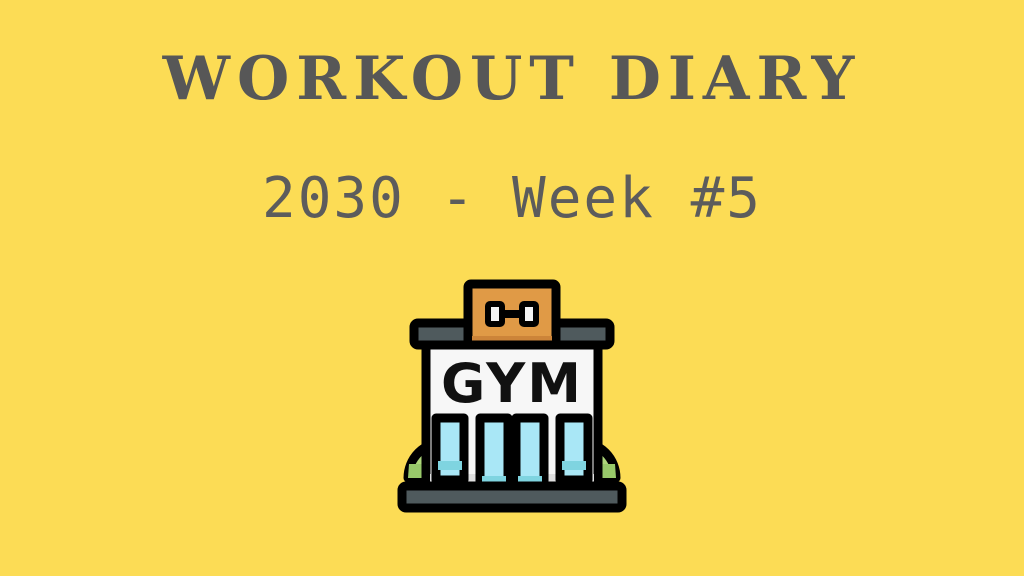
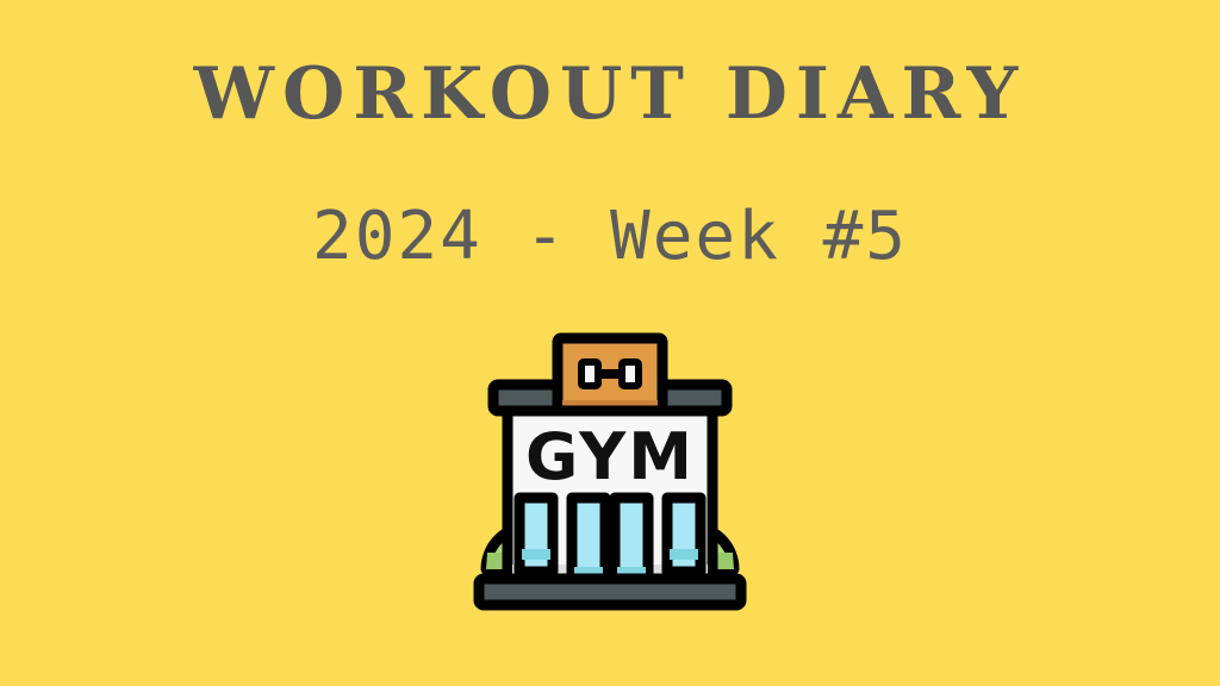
  WORKOUT DIARY
- 2030 - Week #5
+ 2024 - Week #5
  GYM
